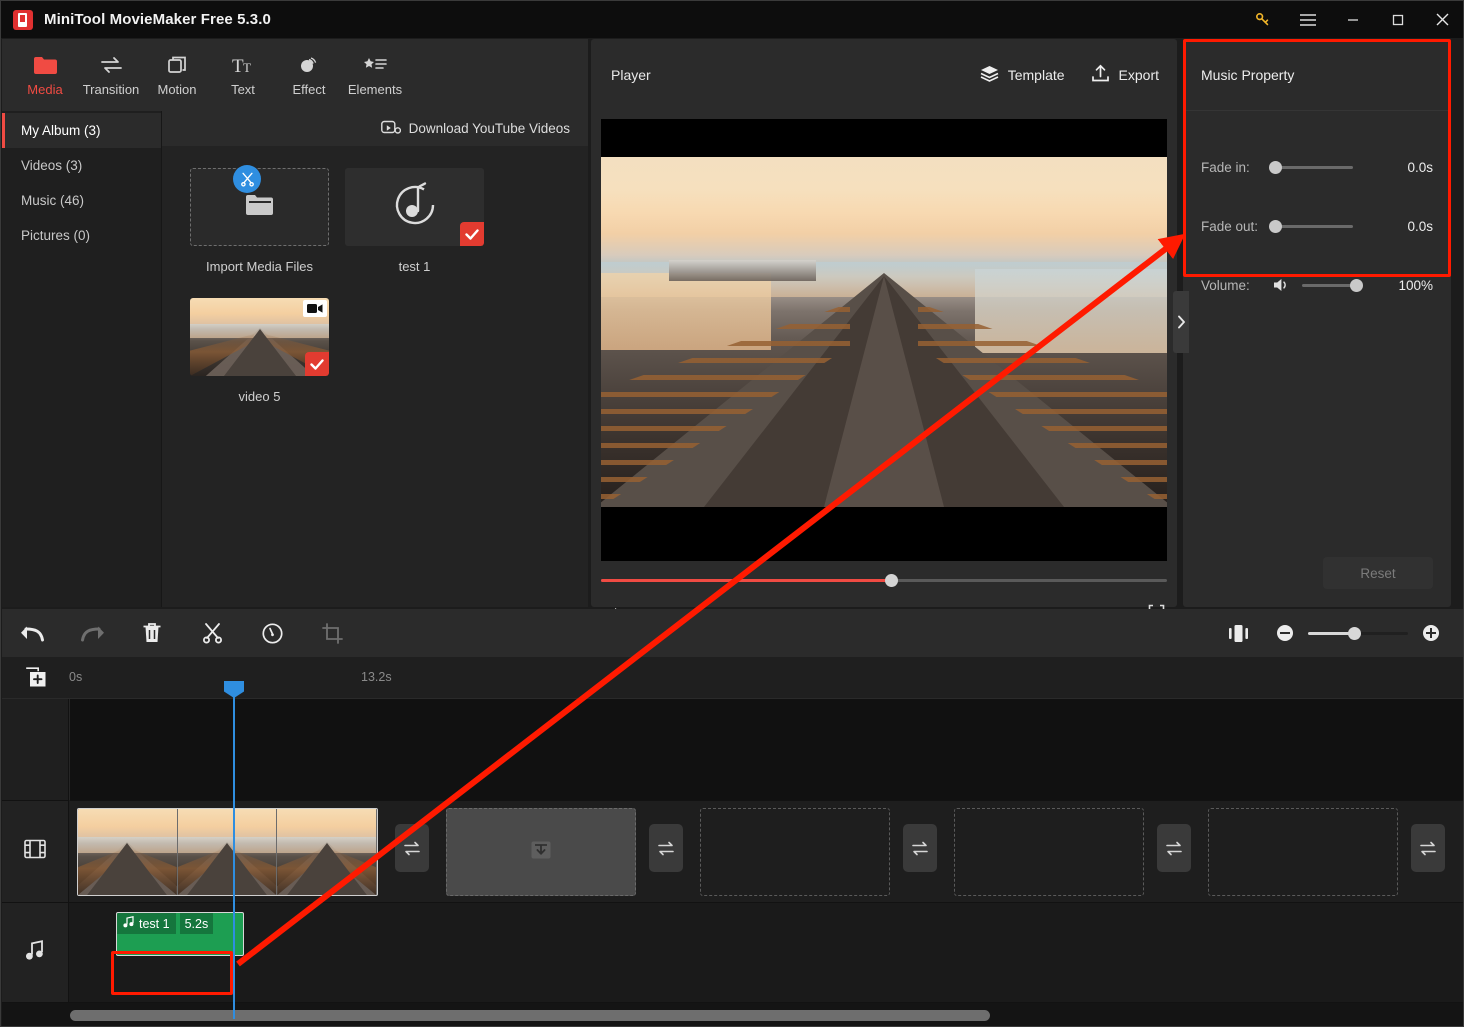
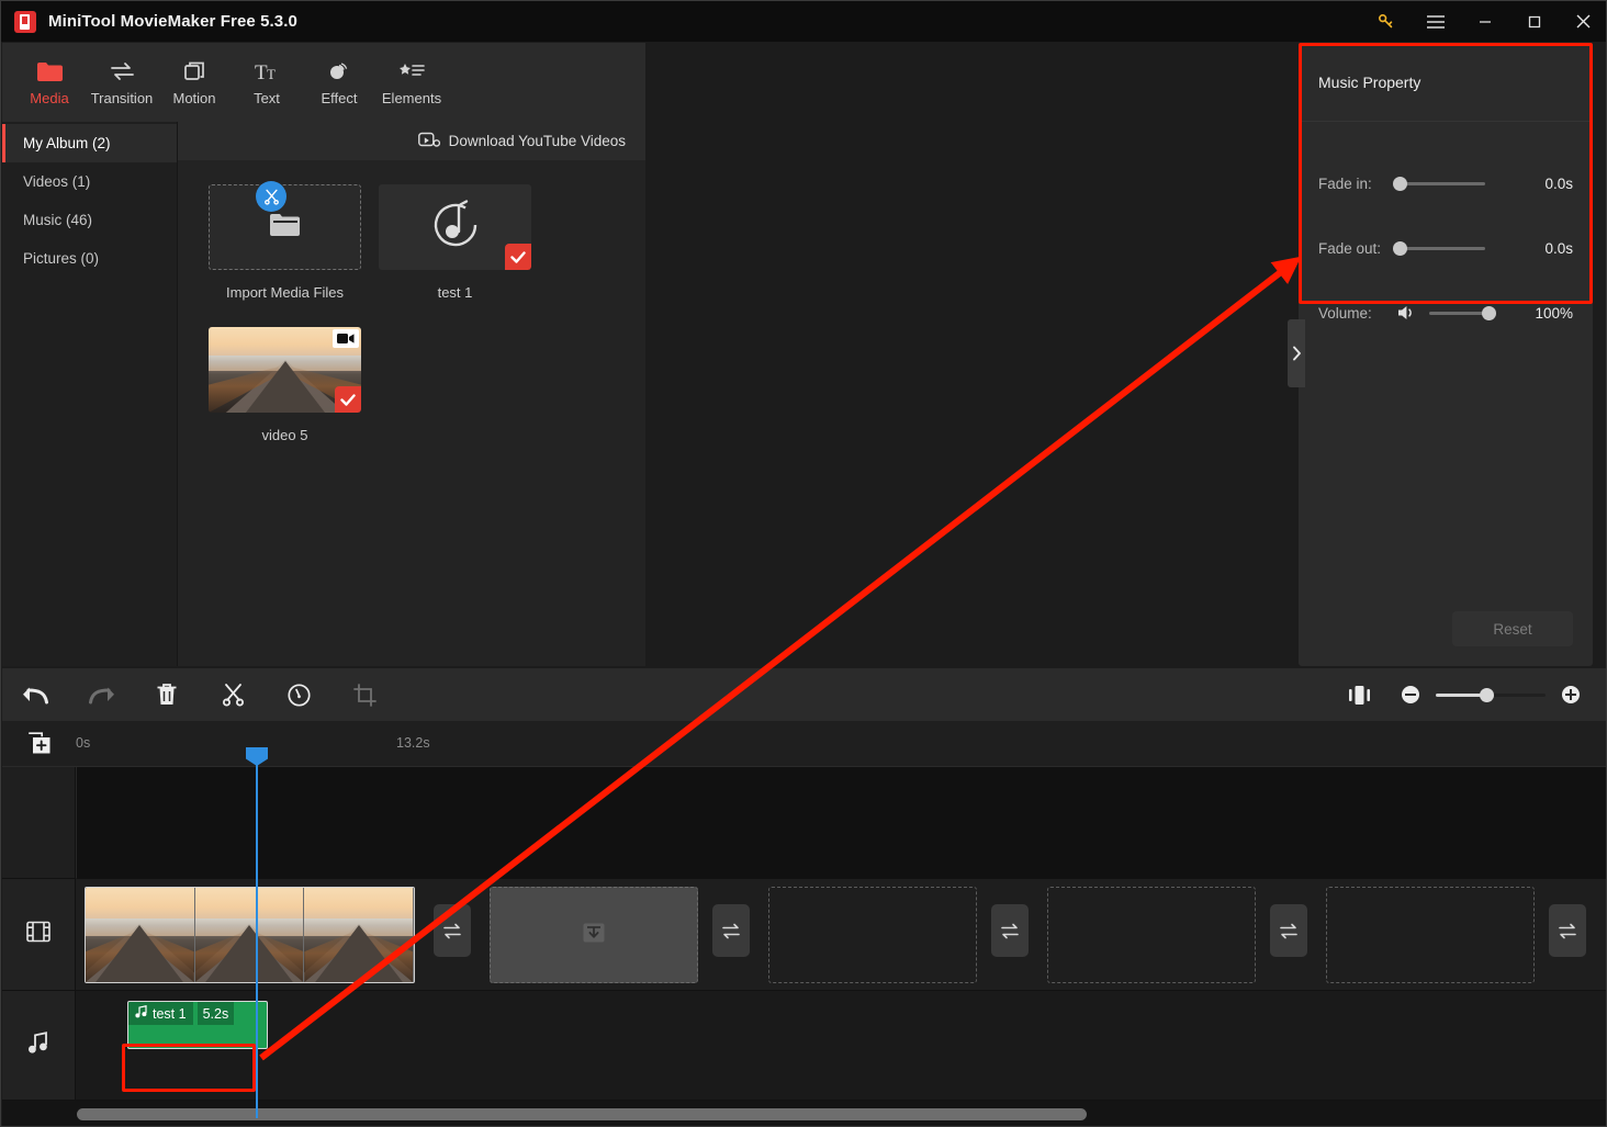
  MiniTool MovieMaker Free 5.3.0
  Media
  Transition
  Motion
  T
  T
  Text
  Effect
  Elements
- My Album (3)
+ My Album (2)
- Videos (3)
+ Videos (1)
  Music (46)
  Pictures (0)
  Download YouTube Videos
  Import Media Files
  test 1
  video 5
- Player
- Template
- Export
  Music Property
  Fade in:
  0.0s
  Fade out:
  0.0s
  Volume:
  100%
  Reset
  0s
  13.2s
  test 1
  5.2s
